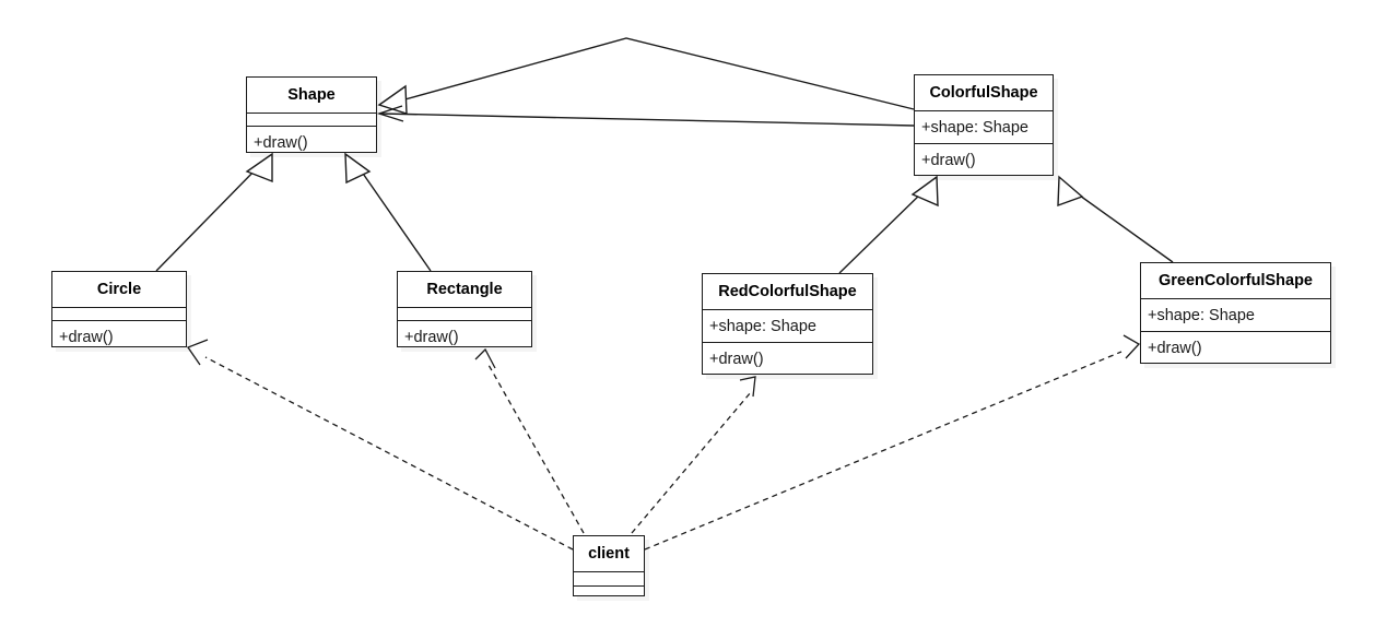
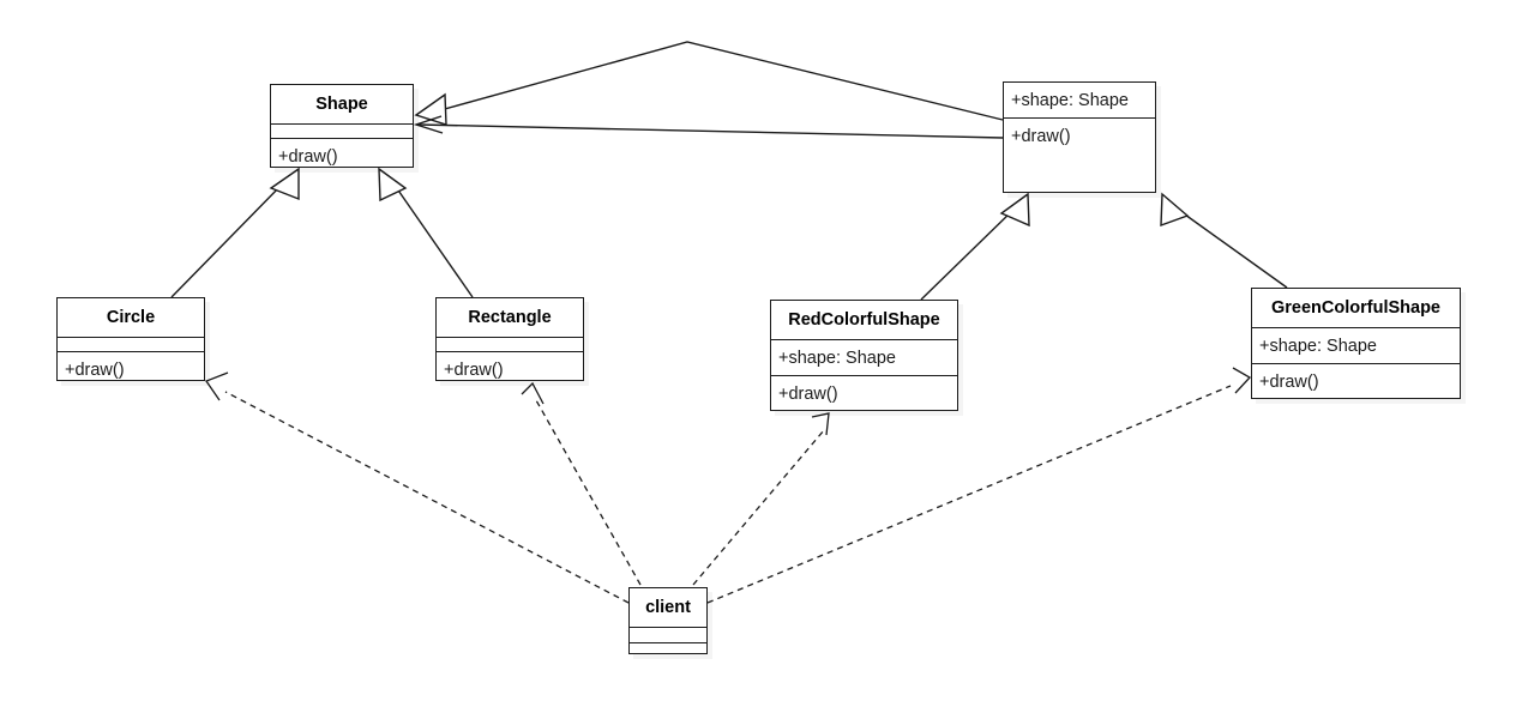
  Shape
  +draw()
- ColorfulShape
  +shape: Shape
  +draw()
  Circle
  +draw()
  Rectangle
  +draw()
  RedColorfulShape
  +shape: Shape
  +draw()
  GreenColorfulShape
  +shape: Shape
  +draw()
  client
